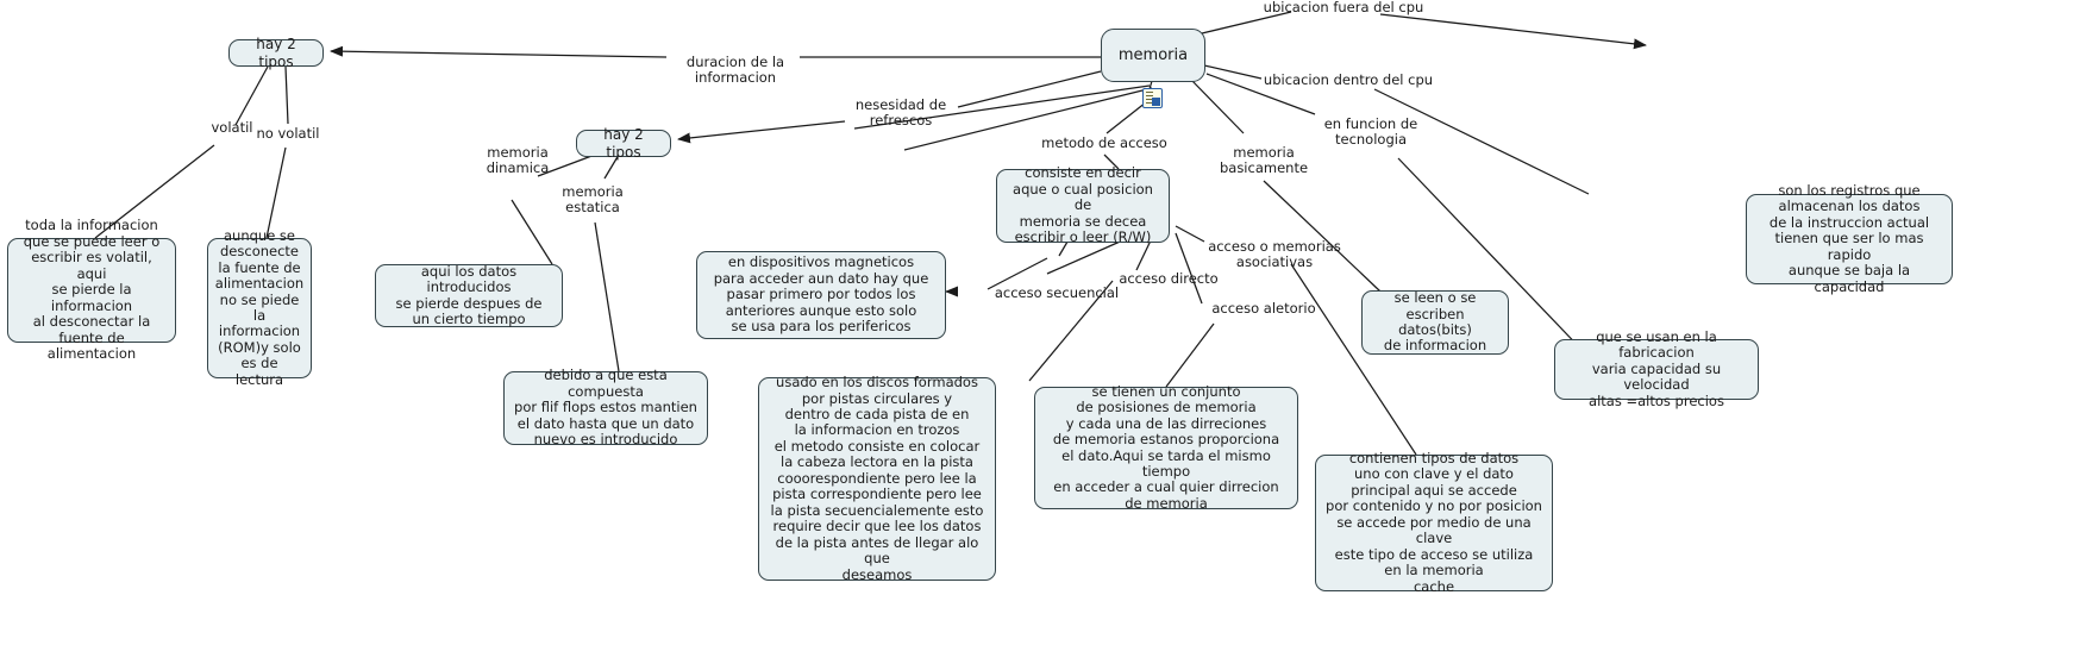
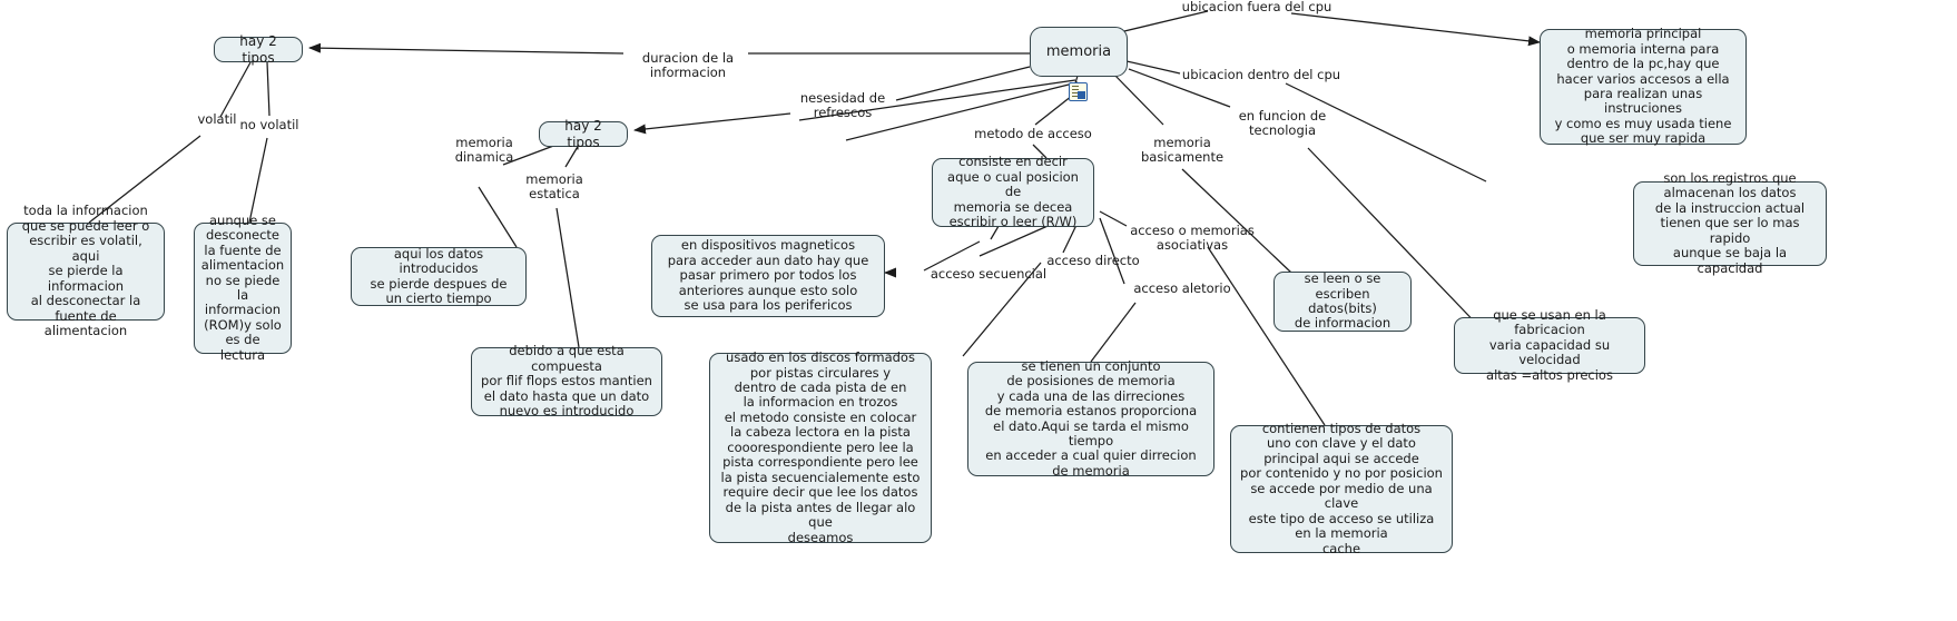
  memoria
  ubicacion fuera del cpu
  ubicacion dentro del cpu
  duracion de la
  informacion
  nesesidad de
  refrescos
  en funcion de
  tecnologia
  metodo de acceso
  memoria
  basicamente
  volatil
  no volatil
  memoria
  dinamica
  memoria
  estatica
  acceso secuencial
  acceso directo
  acceso aletorio
  acceso o memorias
  asociativas
  hay 2 tipos
  hay 2 tipos
  toda la informacion
  que se puede leer o
  escribir es volatil, aqui
  se pierde la informacion
  al desconectar la
  fuente de alimentacion
  aunque se
  desconecte
  la fuente de
  alimentacion
  no se piede
  la informacion
  (ROM)y solo
  es de lectura
  aqui los datos introducidos
  se pierde despues de
  un cierto tiempo
  debido a que esta compuesta
  por flif flops estos mantien
  el dato hasta que un dato
  nuevo es introducido
  en dispositivos magneticos
  para acceder aun dato hay que
  pasar primero por todos los
  anteriores aunque esto solo
  se usa para los perifericos
  consiste en decir
  aque o cual posicion de
  memoria se decea
  escribir o leer (R/W)
  usado en los discos formados
  por pistas circulares y
  dentro de cada pista de en
  la informacion en trozos
  el metodo consiste en colocar
  la cabeza lectora en la pista
  cooorespondiente pero lee la
  pista correspondiente pero lee
  la pista secuencialemente esto
  require decir que lee los datos
  de la pista antes de llegar alo que
  deseamos
  se tienen un conjunto
  de posisiones de memoria
  y cada una de las dirreciones
  de memoria estanos proporciona
  el dato.Aqui se tarda el mismo tiempo
  en acceder a cual quier dirrecion
  de memoria
  contienen tipos de datos
  uno con clave y el dato
  principal aqui se accede
  por contenido y no por posicion
  se accede por medio de una clave
  este tipo de acceso se utiliza
  en la memoria
  cache
  se leen o se
  escriben datos(bits)
  de informacion
+ memoria principal
+ o memoria interna para
+ dentro de la pc,hay que
+ hacer varios accesos a ella
+ para realizan unas instruciones
+ y como es muy usada tiene
+ que ser muy rapida
  son los registros que
  almacenan los datos
  de la instruccion actual
  tienen que ser lo mas rapido
  aunque se baja la capacidad
  que se usan en la fabricacion
  varia capacidad su velocidad
  altas =altos precios
